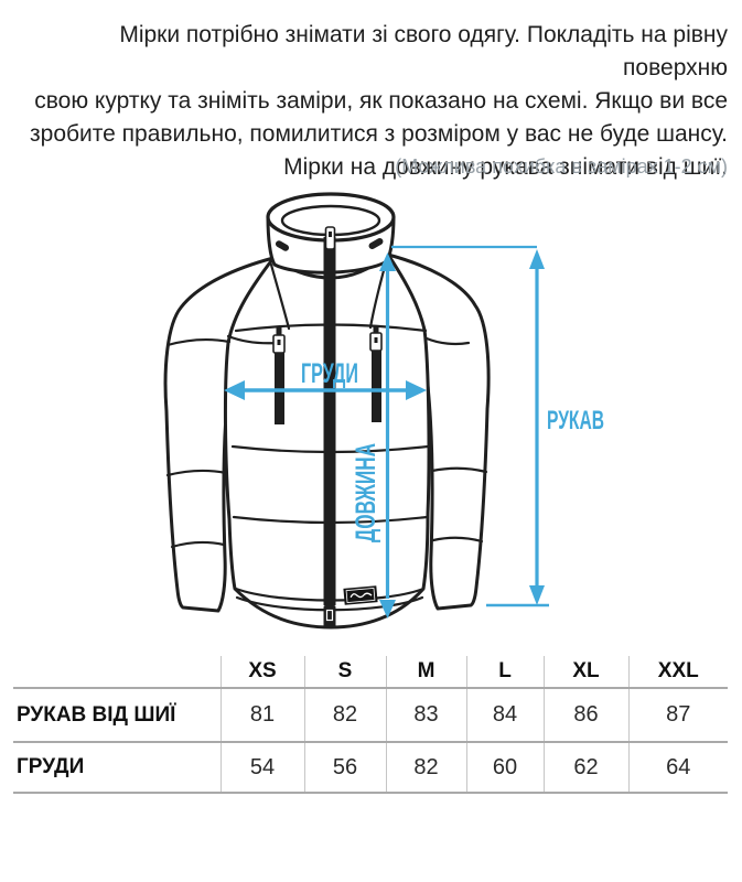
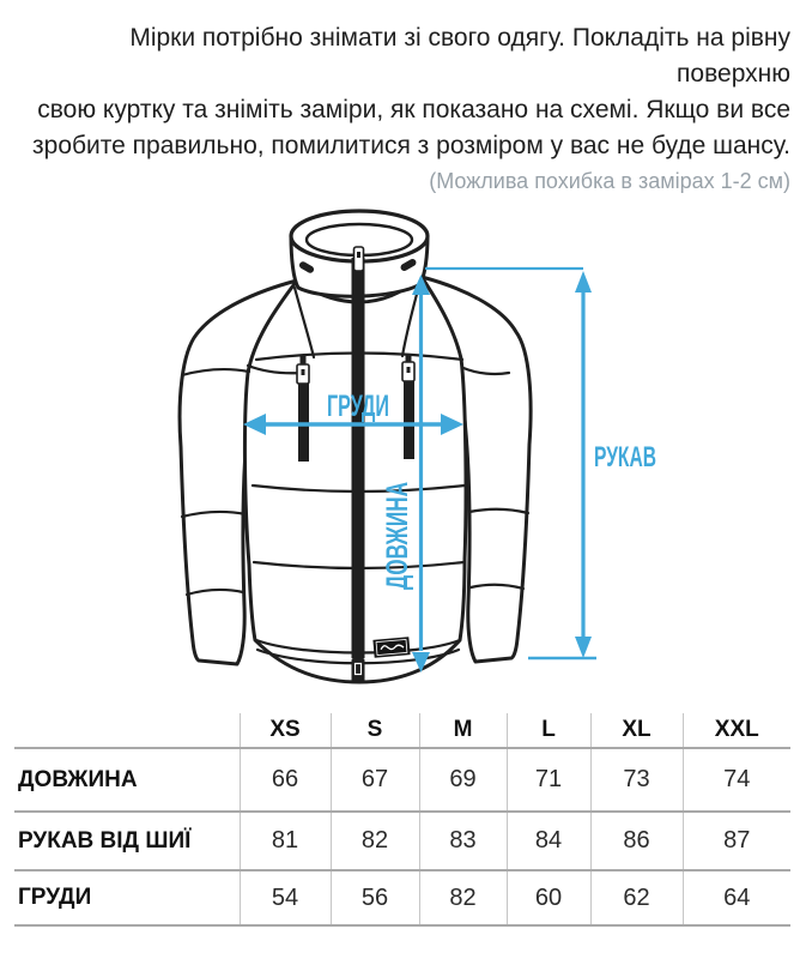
  Мірки потрібно знімати зі свого одягу. Покладіть на рівну поверхню
  свою куртку та зніміть заміри, як показано на схемі. Якщо ви все
  зробите правильно, помилитися з розміром у вас не буде шансу.
- Мірки на довжину рукава знімати від шиї.
  (Можлива похибка в замірах 1-2 см)
  ГРУДИ
  РУКАВ
  	XS	S	M	L	XL	XXL
+ ДОВЖИНА	66	67	69	71	73	74
  РУКАВ ВІД ШИЇ	81	82	83	84	86	87
  ГРУДИ	54	56	82	60	62	64
